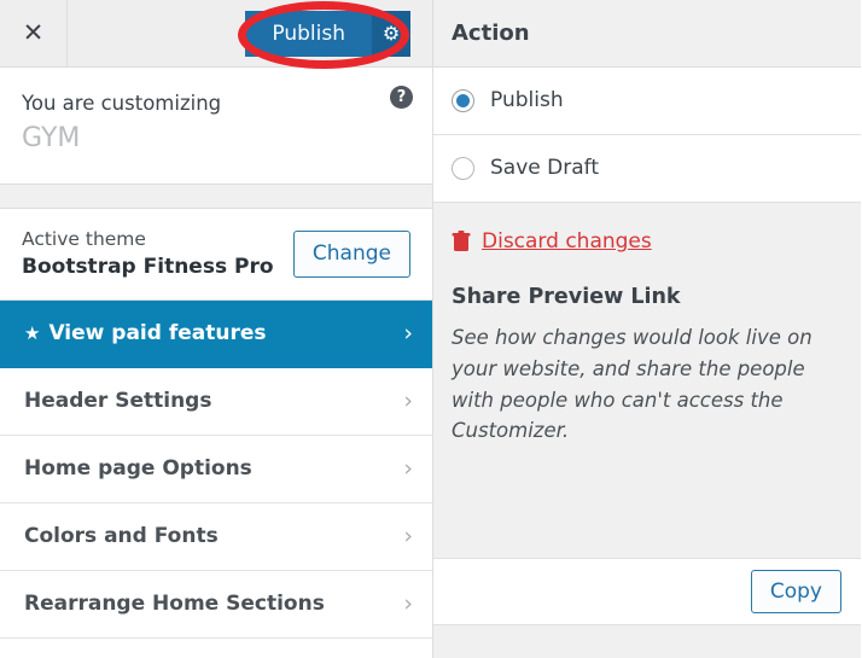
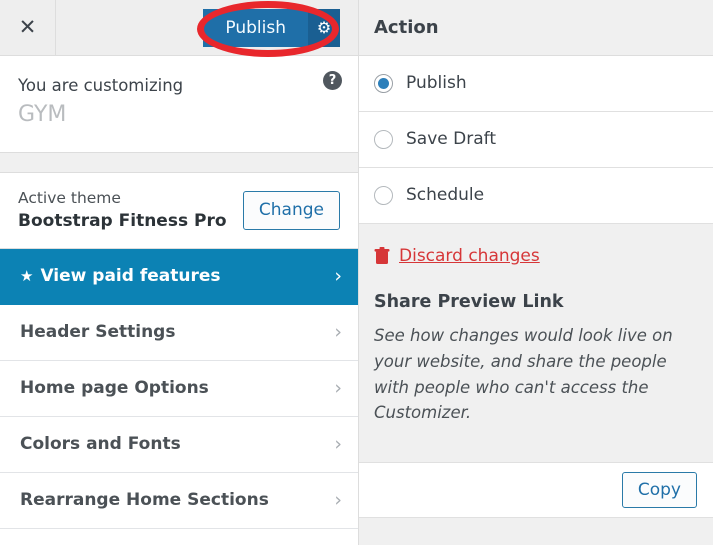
  ✕
  Publish
  ⚙
  You are customizing
  GYM
  ?
  Active theme
  Bootstrap Fitness Pro
  Change
  ★
  View paid features
  ›
  Header Settings
  ›
  Home page Options
  ›
  Colors and Fonts
  ›
  Rearrange Home Sections
  ›
  Action
  Publish
  Save Draft
+ Schedule
  Discard changes
  Share Preview Link
  See how changes would look live on your website, and share the people with people who can't access the Customizer.
  Copy
